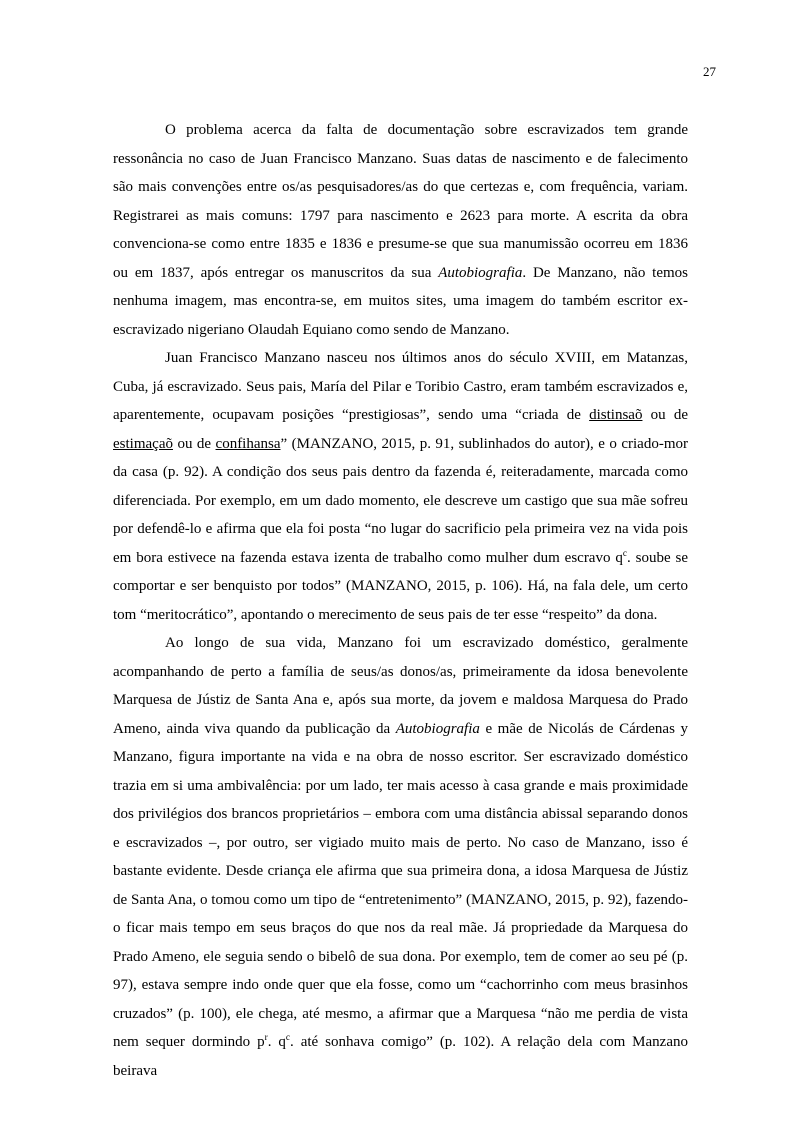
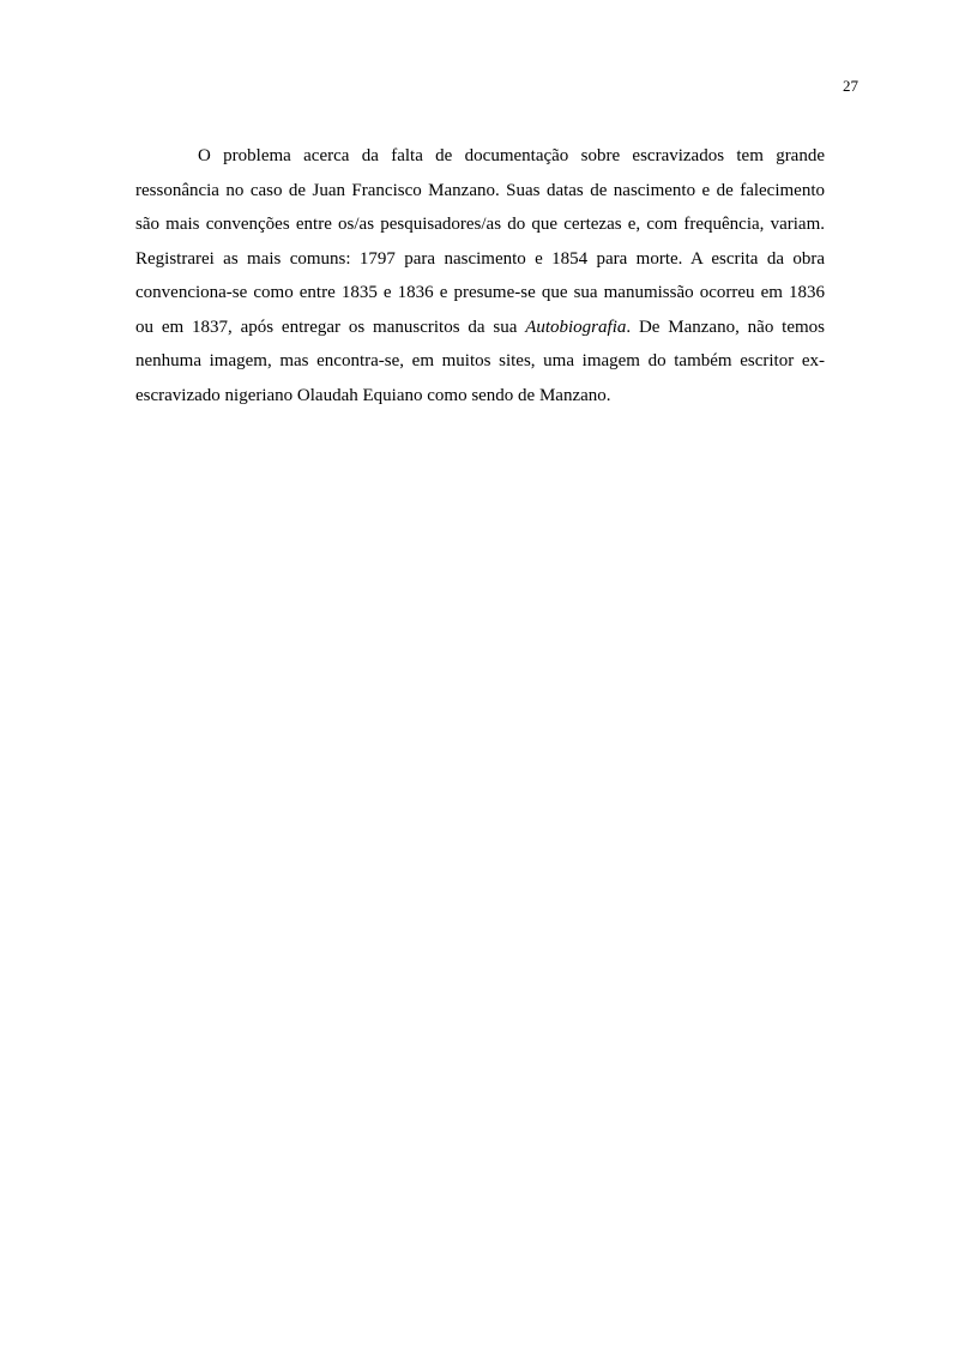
  27
- O problema acerca da falta de documentação sobre escravizados tem grande ressonância no caso de Juan Francisco Manzano. Suas datas de nascimento e de falecimento são mais convenções entre os/as pesquisadores/as do que certezas e, com frequência, variam. Registrarei as mais comuns: 1797 para nascimento e 2623 para morte. A escrita da obra convenciona-se como entre 1835 e 1836 e presume-se que sua manumissão ocorreu em 1836 ou em 1837, após entregar os manuscritos da sua Autobiografia. De Manzano, não temos nenhuma imagem, mas encontra-se, em muitos sites, uma imagem do também escritor ex-escravizado nigeriano Olaudah Equiano como sendo de Manzano.
+ O problema acerca da falta de documentação sobre escravizados tem grande ressonância no caso de Juan Francisco Manzano. Suas datas de nascimento e de falecimento são mais convenções entre os/as pesquisadores/as do que certezas e, com frequência, variam. Registrarei as mais comuns: 1797 para nascimento e 1854 para morte. A escrita da obra convenciona-se como entre 1835 e 1836 e presume-se que sua manumissão ocorreu em 1836 ou em 1837, após entregar os manuscritos da sua Autobiografia. De Manzano, não temos nenhuma imagem, mas encontra-se, em muitos sites, uma imagem do também escritor ex-escravizado nigeriano Olaudah Equiano como sendo de Manzano.
- Juan Francisco Manzano nasceu nos últimos anos do século XVIII, em Matanzas, Cuba, já escravizado. Seus pais, María del Pilar e Toribio Castro, eram também escravizados e, aparentemente, ocupavam posições “prestigiosas”, sendo uma “criada de distinsaõ ou de estimaçaõ ou de confihansa” (MANZANO, 2015, p. 91, sublinhados do autor), e o criado-mor da casa (p. 92). A condição dos seus pais dentro da fazenda é, reiteradamente, marcada como diferenciada. Por exemplo, em um dado momento, ele descreve um castigo que sua mãe sofreu por defendê-lo e afirma que ela foi posta “no lugar do sacrificio pela primeira vez na vida pois em bora estivece na fazenda estava izenta de trabalho como mulher dum escravo qc. soube se comportar e ser benquisto por todos” (MANZANO, 2015, p. 106). Há, na fala dele, um certo tom “meritocrático”, apontando o merecimento de seus pais de ter esse “respeito” da dona.
- Ao longo de sua vida, Manzano foi um escravizado doméstico, geralmente acompanhando de perto a família de seus/as donos/as, primeiramente da idosa benevolente Marquesa de Jústiz de Santa Ana e, após sua morte, da jovem e maldosa Marquesa do Prado Ameno, ainda viva quando da publicação da Autobiografia e mãe de Nicolás de Cárdenas y Manzano, figura importante na vida e na obra de nosso escritor. Ser escravizado doméstico trazia em si uma ambivalência: por um lado, ter mais acesso à casa grande e mais proximidade dos privilégios dos brancos proprietários – embora com uma distância abissal separando donos e escravizados –, por outro, ser vigiado muito mais de perto. No caso de Manzano, isso é bastante evidente. Desde criança ele afirma que sua primeira dona, a idosa Marquesa de Jústiz de Santa Ana, o tomou como um tipo de “entretenimento” (MANZANO, 2015, p. 92), fazendo-o ficar mais tempo em seus braços do que nos da real mãe. Já propriedade da Marquesa do Prado Ameno, ele seguia sendo o bibelô de sua dona. Por exemplo, tem de comer ao seu pé (p. 97), estava sempre indo onde quer que ela fosse, como um “cachorrinho com meus brasinhos cruzados” (p. 100), ele chega, até mesmo, a afirmar que a Marquesa “não me perdia de vista nem sequer dormindo pr. qc. até sonhava comigo” (p. 102). A relação dela com Manzano beirava
